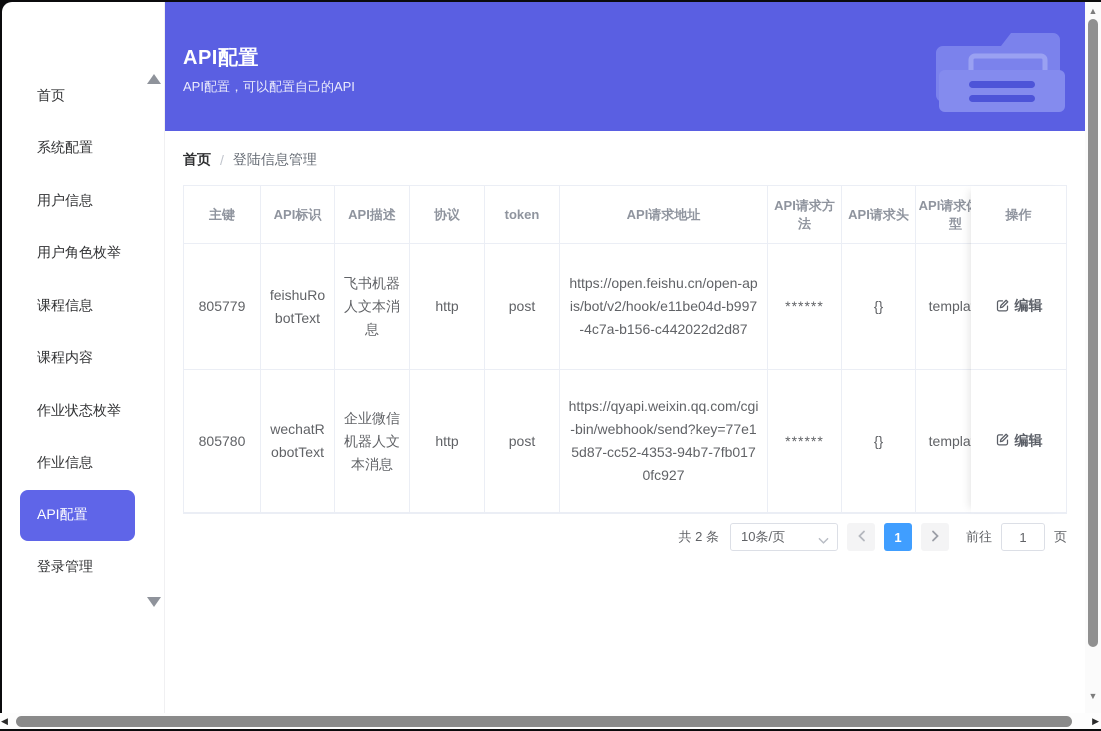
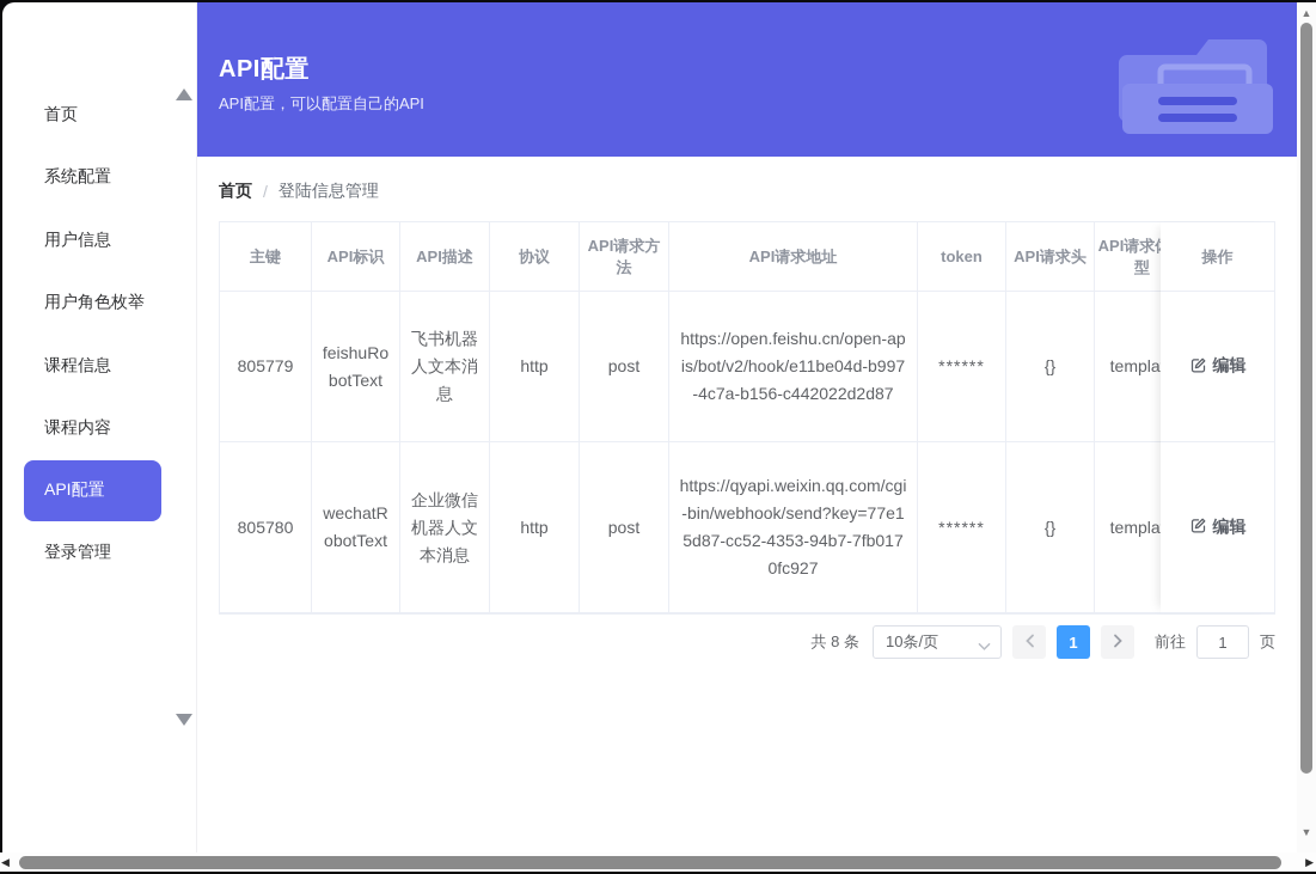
  首页
  系统配置
  用户信息
  用户角色枚举
  课程信息
  课程内容
- 作业状态枚举
- 作业信息
  API配置
  登录管理
  API配置
  API配置，可以配置自己的API
  首页
  /
  登陆信息管理
  主键
  API标识
  API描述
  协议
- token
+ API请求方法
  API请求地址
- API请求方法
+ token
  API请求头
  API请求型
  805779
  feishuRobotText
  飞书机器人文本消息
  http
  post
  https://open.feishu.cn/open-apis/bot/v2/hook/e11be04d-b997-4c7a-b156-c442022d2d87
  ******
  {}
  templa
  805780
  wechatRobotText
  企业微信机器人文本消息
  http
  post
  https://qyapi.weixin.qq.com/cgi-bin/webhook/send?key=77e15d87-cc52-4353-94b7-7fb0170fc927
  ******
  {}
  templa
  操作
  编辑
  编辑
- 共 2 条
+ 共 8 条
  10条/页
  1
  前往
  1
  页
  ▲
  ▼
  ◀
  ▶
